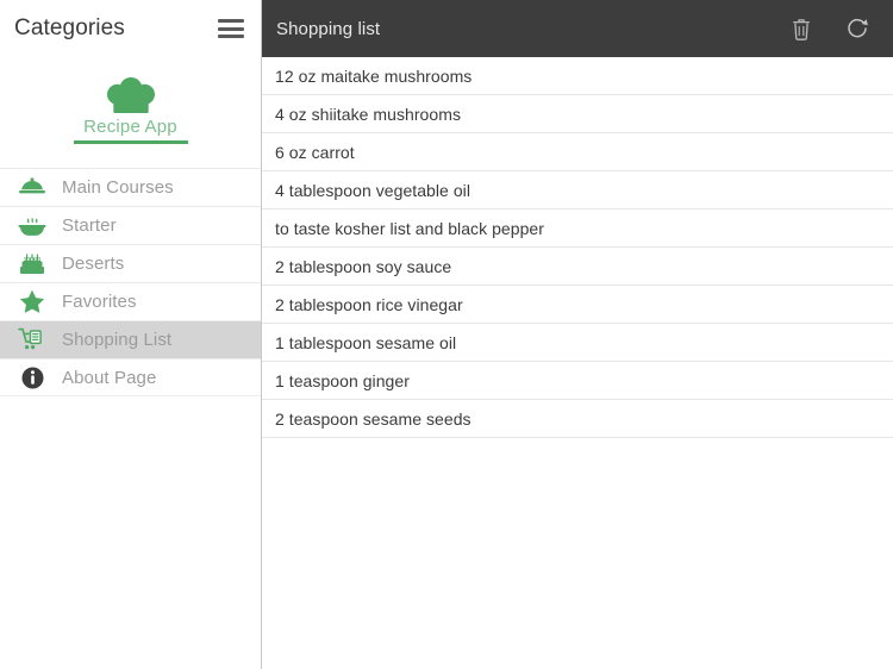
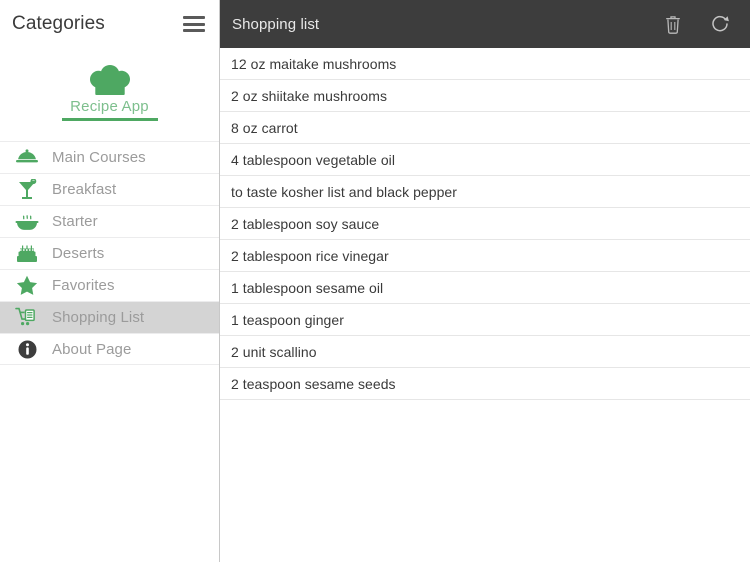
  Categories
  Recipe App
  Main Courses
+ Breakfast
  Starter
  Deserts
  Favorites
  Shopping List
  About Page
  Shopping list
  12 oz maitake mushrooms
- 4 oz shiitake mushrooms
+ 2 oz shiitake mushrooms
- 6 oz carrot
+ 8 oz carrot
  4 tablespoon vegetable oil
  to taste kosher list and black pepper
  2 tablespoon soy sauce
  2 tablespoon rice vinegar
  1 tablespoon sesame oil
  1 teaspoon ginger
+ 2 unit scallino
  2 teaspoon sesame seeds
